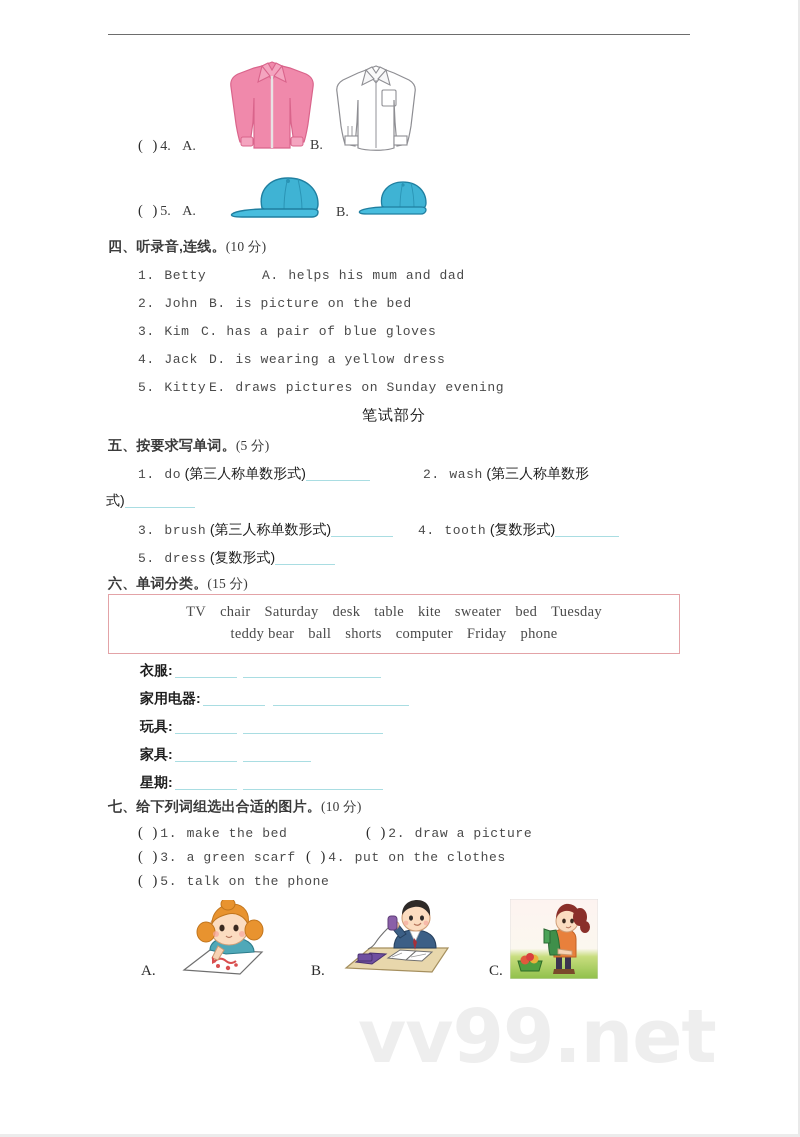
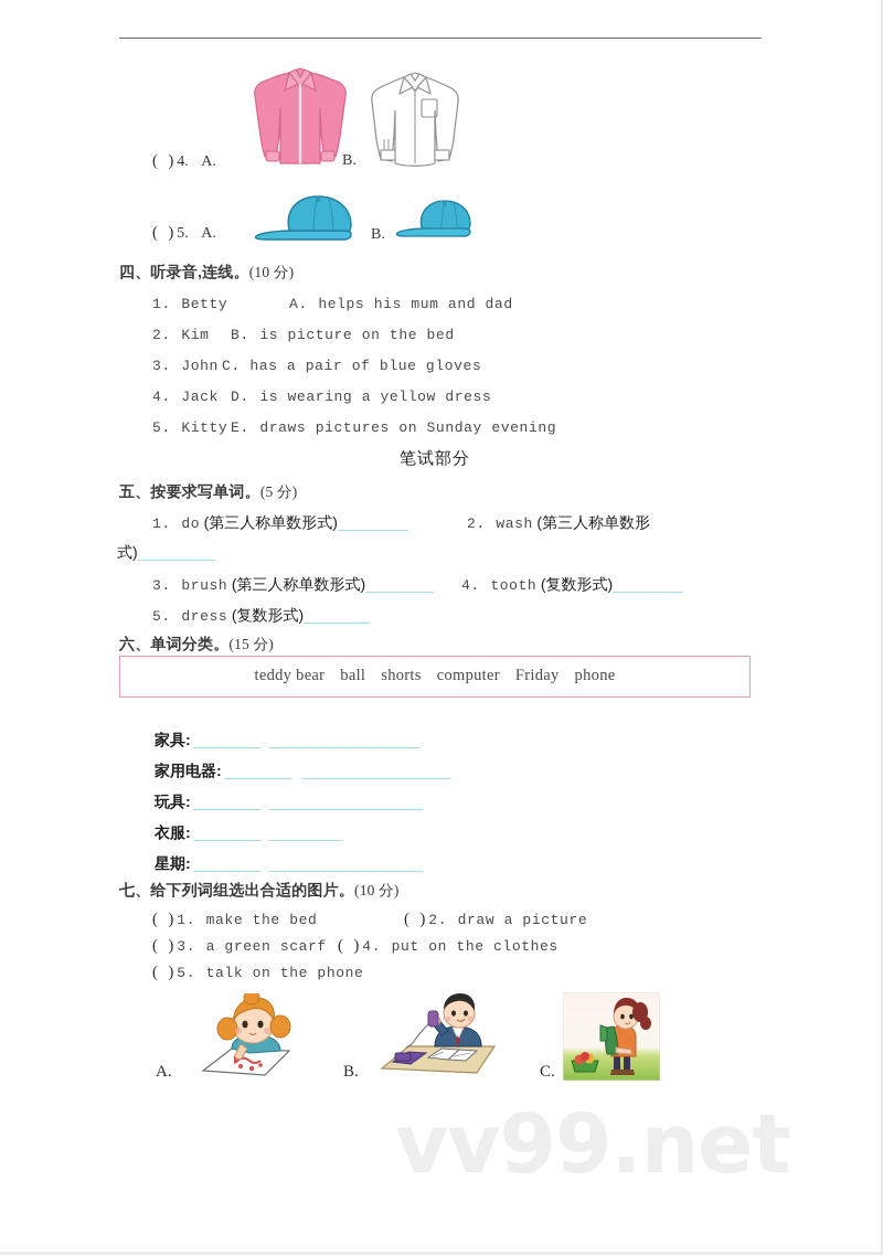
  ( )4. A.
  B.
  ( )5. A.
  B.
  四、听录音,连线。(10 分)
  1. Betty
  A. helps his mum and dad
- 2. John
+ 2. Kim
  B. is picture on the bed
- 3. Kim
+ 3. John
  C. has a pair of blue gloves
  4. Jack
  D. is wearing a yellow dress
  5. Kitty
  E. draws pictures on Sunday evening
  笔试部分
  五、按要求写单词。(5 分)
  1. do (第三人称单数形式)
  2. wash (第三人称单数形
  式)
  3. brush (第三人称单数形式)
  4. tooth (复数形式)
  5. dress (复数形式)
  六、单词分类。(15 分)
- TV chair Saturday desk table kite sweater bed Tuesday
  teddy bear ball shorts computer Friday phone
- 衣服:
+ 家具:
  家用电器:
  玩具:
- 家具:
+ 衣服:
  星期:
  七、给下列词组选出合适的图片。(10 分)
  ( )1. make the bed
  ( )2. draw a picture
  ( )3. a green scarf
  ( )4. put on the clothes
  ( )5. talk on the phone
  A.
  B.
  C.
